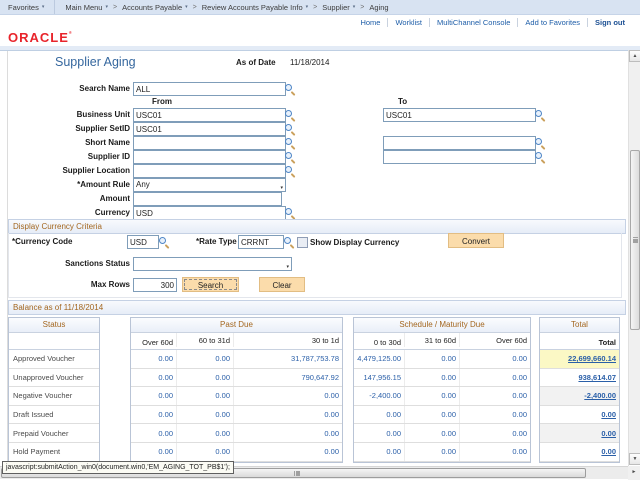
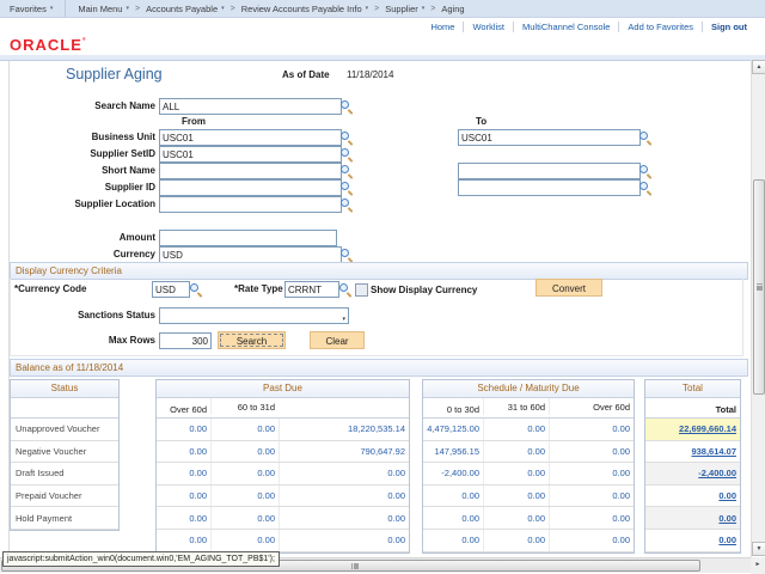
  Favorites
  Main Menu
  Accounts Payable
  Review Accounts Payable Info
  Supplier
  Aging
  Home
  Worklist
  MultiChannel Console
  Add to Favorites
  Sign out
  ORACLE
  Supplier Aging
  As of Date
  11/18/2014
  Search Name
  ALL
  From
  To
  Business Unit
  USC01
  USC01
  Supplier SetID
  USC01
  Short Name
  Supplier ID
  Supplier Location
- *Amount Rule
- Any
  Amount
  Currency
  USD
  Display Currency Criteria
  *Currency Code
  USD
  *Rate Type
  CRRNT
  Show Display Currency
  Convert
  Sanctions Status
  Max Rows
  300
  Search
  Clear
  Balance as of 11/18/2014
  Status
- Approved Voucher
  Unapproved Voucher
  Negative Voucher
  Draft Issued
  Prepaid Voucher
  Hold Payment
  Past Due
  Over 60d
  60 to 31d
- 30 to 1d
  0.00
  0.00
- 31,787,753.78
+ 18,220,535.14
  0.00
  0.00
  790,647.92
  0.00
  0.00
  0.00
  0.00
  0.00
  0.00
  0.00
  0.00
  0.00
  0.00
  0.00
  0.00
  Schedule / Maturity Due
  0 to 30d
  31 to 60d
  Over 60d
  4,479,125.00
  0.00
  0.00
  147,956.15
  0.00
  0.00
  -2,400.00
  0.00
  0.00
  0.00
  0.00
  0.00
  0.00
  0.00
  0.00
  0.00
  0.00
  0.00
  Total
  Total
  22,699,660.14
  938,614.07
  -2,400.00
  0.00
  0.00
  0.00
